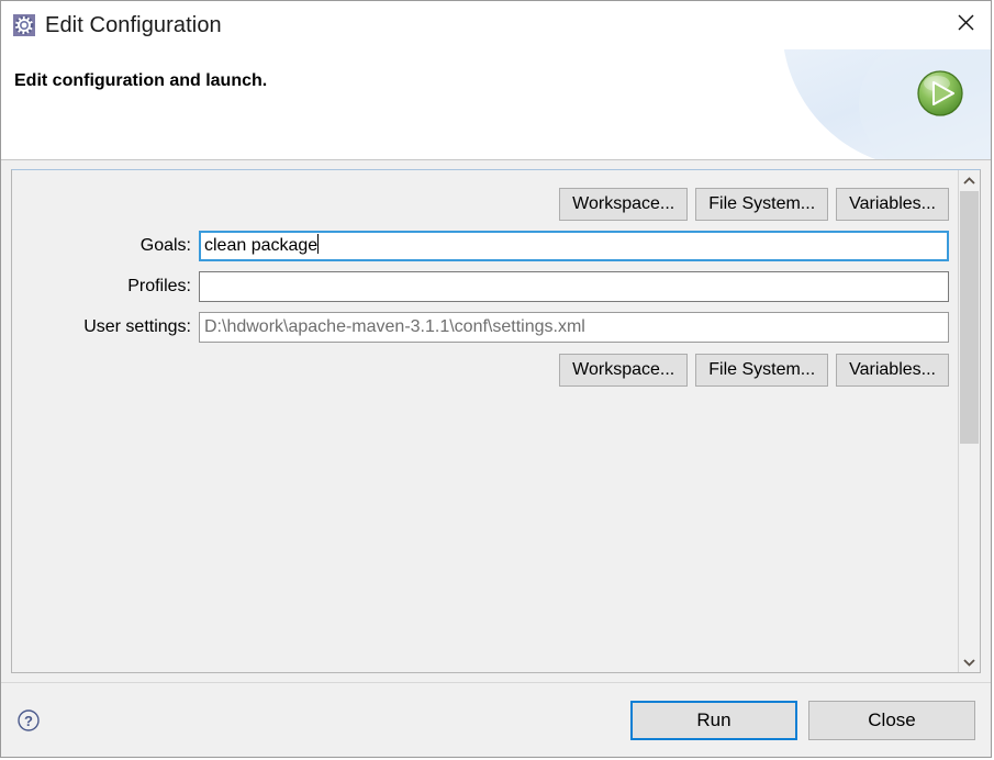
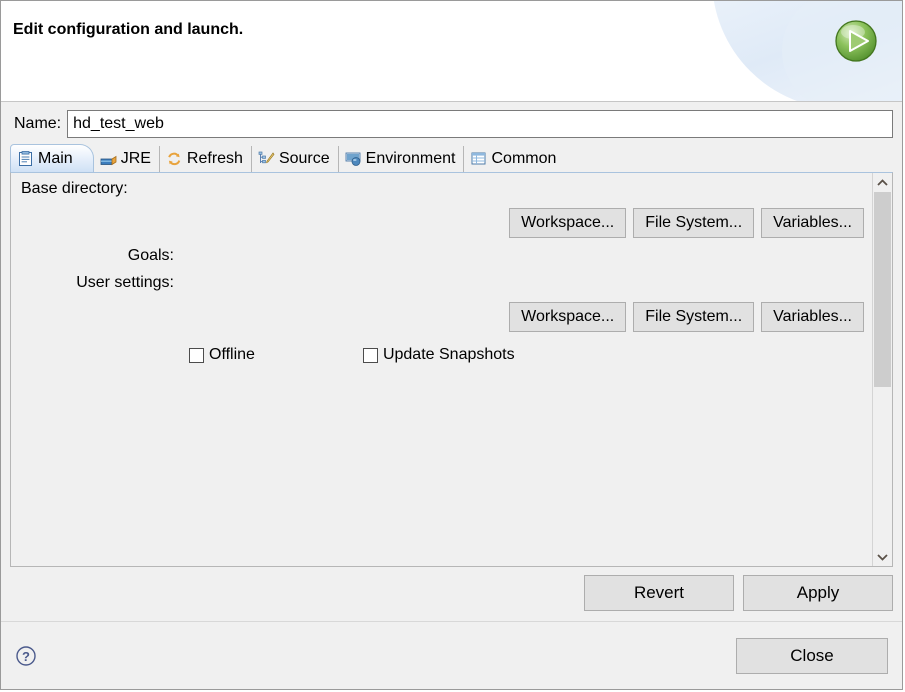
- Edit Configuration
  Edit configuration and launch.
+ Name:
+ hd_test_web
+ Main
+ JRE
+ Refresh
+ Source
+ Environment
+ Common
+ Base directory:
  Workspace...
  File System...
  Variables...
  Goals:
- clean package
- Profiles:
  User settings:
- D:\hdwork\apache-maven-3.1.1\conf\settings.xml
  Workspace...
  File System...
  Variables...
+ Offline
+ Update Snapshots
+ Revert
+ Apply
  ?
- Run
  Close
